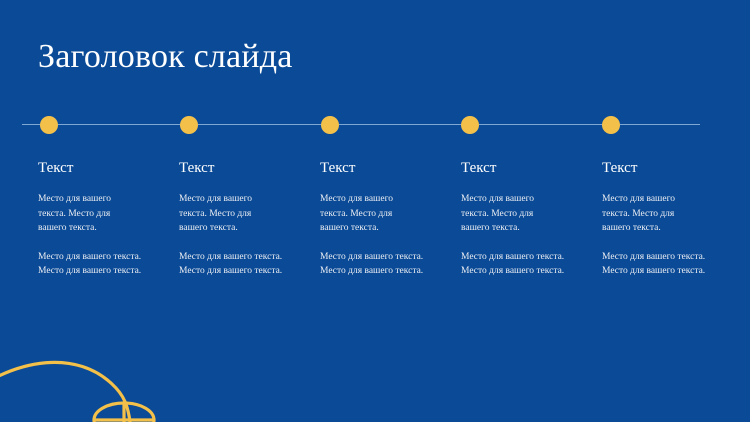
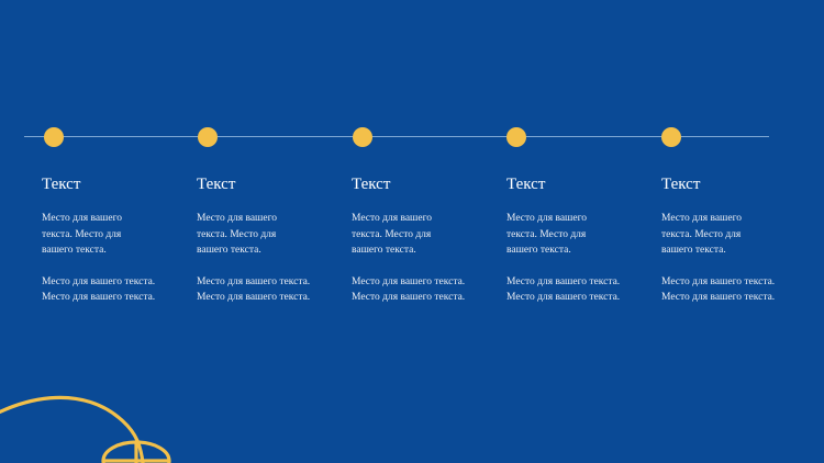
- Заголовок слайда
  Текст
  Место для вашего текста. Место для вашего текста.
  Место для вашего текста. Место для вашего текста.
  Текст
  Место для вашего текста. Место для вашего текста.
  Место для вашего текста. Место для вашего текста.
  Текст
  Место для вашего текста. Место для вашего текста.
  Место для вашего текста. Место для вашего текста.
  Текст
  Место для вашего текста. Место для вашего текста.
  Место для вашего текста. Место для вашего текста.
  Текст
  Место для вашего текста. Место для вашего текста.
  Место для вашего текста. Место для вашего текста.
